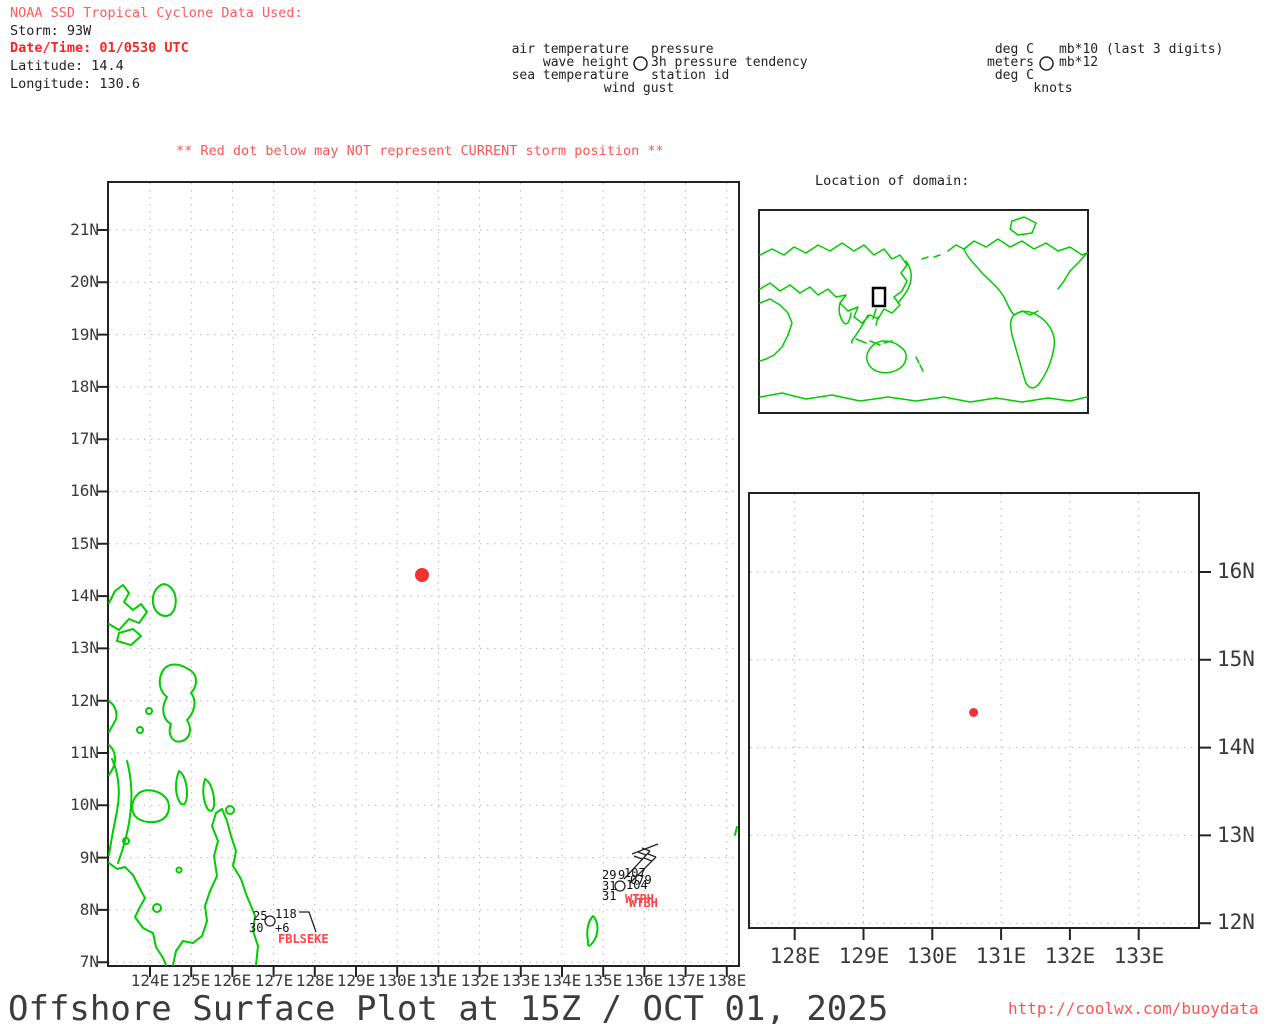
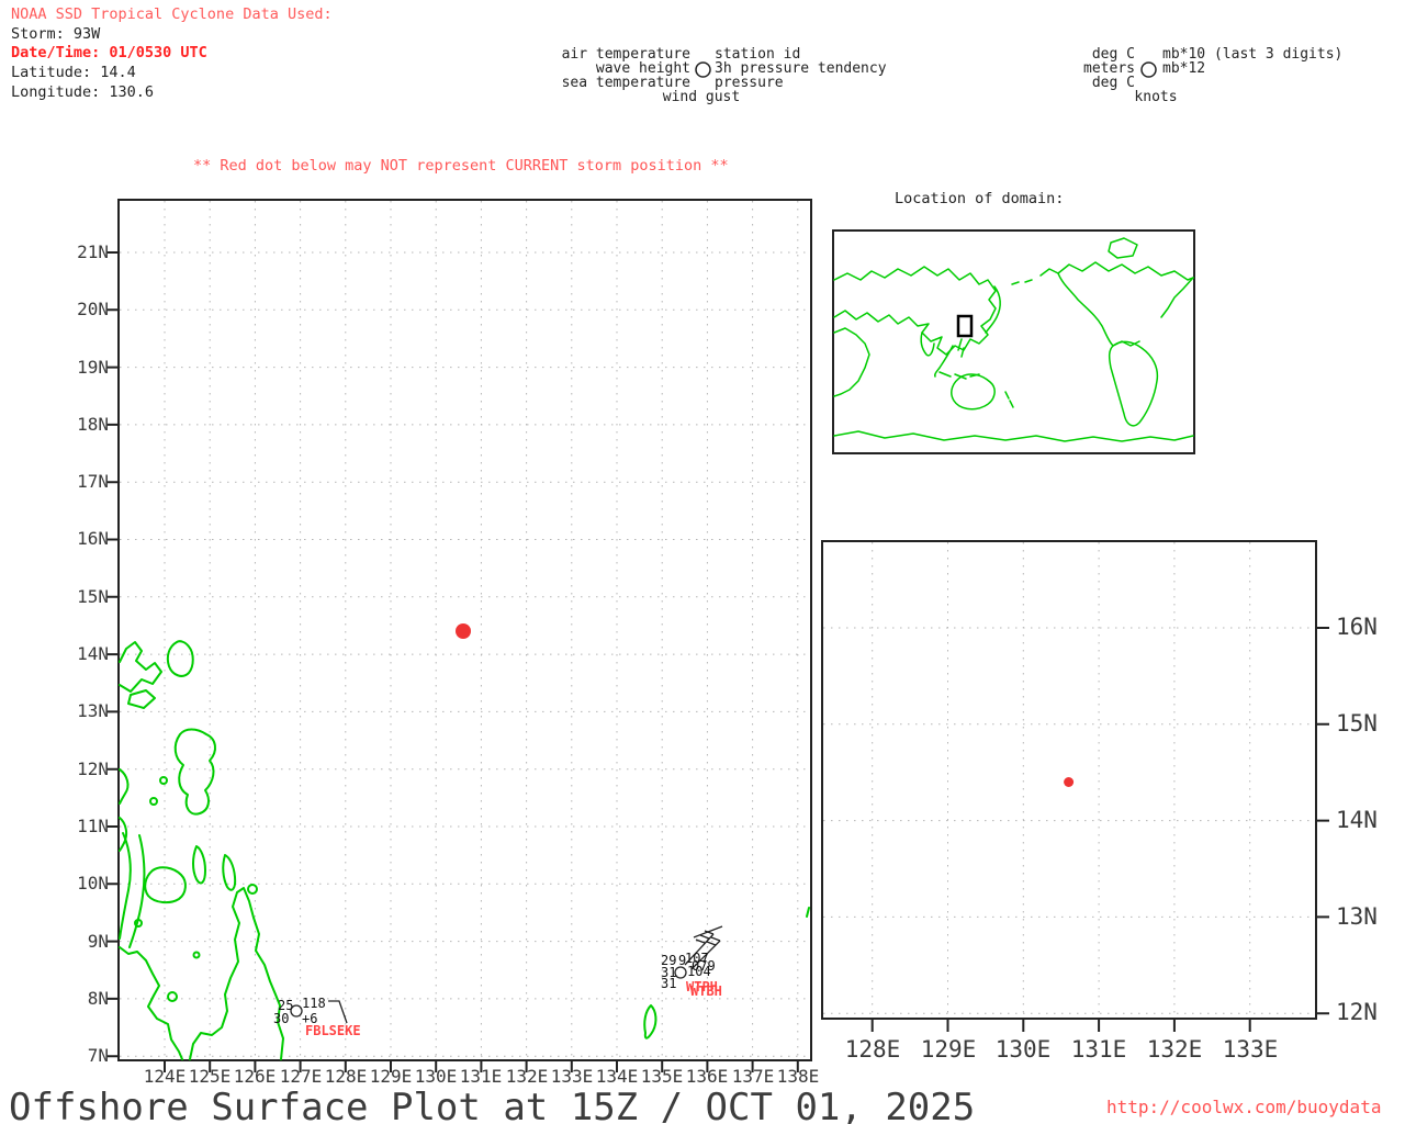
  NOAA SSD Tropical Cyclone Data Used:
  Storm: 93W
  Date/Time: 01/0530 UTC
  Latitude: 14.4
  Longitude: 130.6
  air temperature
  wave height
  sea temperature
  wind gust
- pressure
+ station id
  3h pressure tendency
- station id
+ pressure
  deg C
  meters
  deg C
  knots
  mb*10 (last 3 digits)
  mb*12
  ** Red dot below may NOT represent CURRENT storm position **
  Location of domain:
  21N
  20N
  19N
  18N
  17N
  16N
  15N
  14N
  13N
  12N
  11N
  10N
  9N
  8N
  7N
  124E
  125E
  126E
  127E
  128E
  129E
  130E
  131E
  132E
  133E
  134E
  135E
  136E
  137E
  138E
  29
  9
  107
  31
  079
  104
  31
  WTPH
  WTBH
  25
  118
  30
  +6
  FBLSEKE
  16N
  15N
  14N
  13N
  12N
  128E
  129E
  130E
  131E
  132E
  133E
  Offshore Surface Plot at 15Z / OCT 01, 2025
  http://coolwx.com/buoydata
